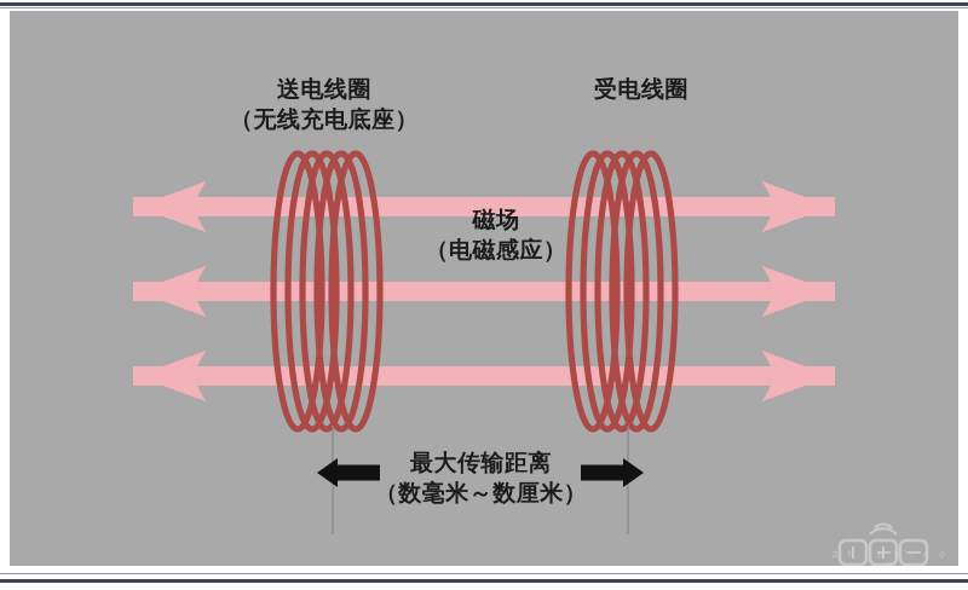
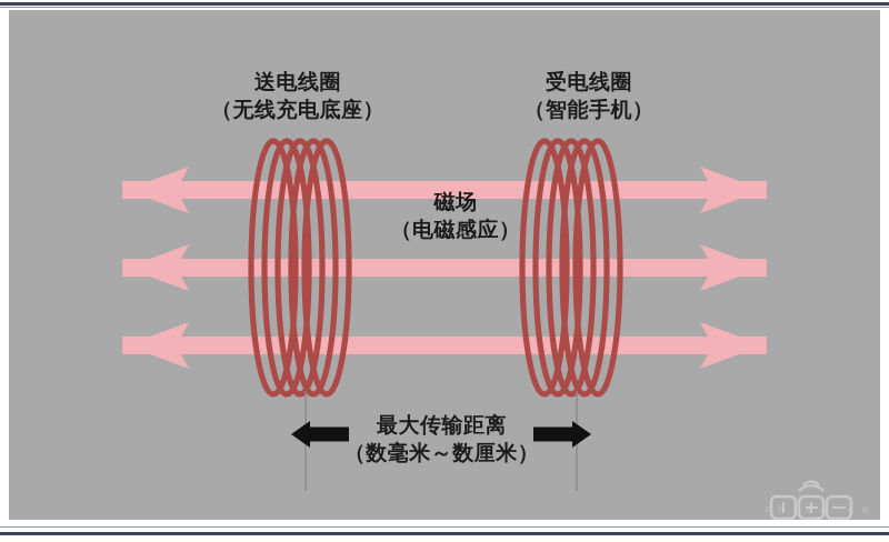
  送电线圈
  （无线充电底座）
  受电线圈
+ （智能手机）
  磁场
  （电磁感应）
  最大传输距离
  （数毫米～数厘米）
  z h i d x . c o m
